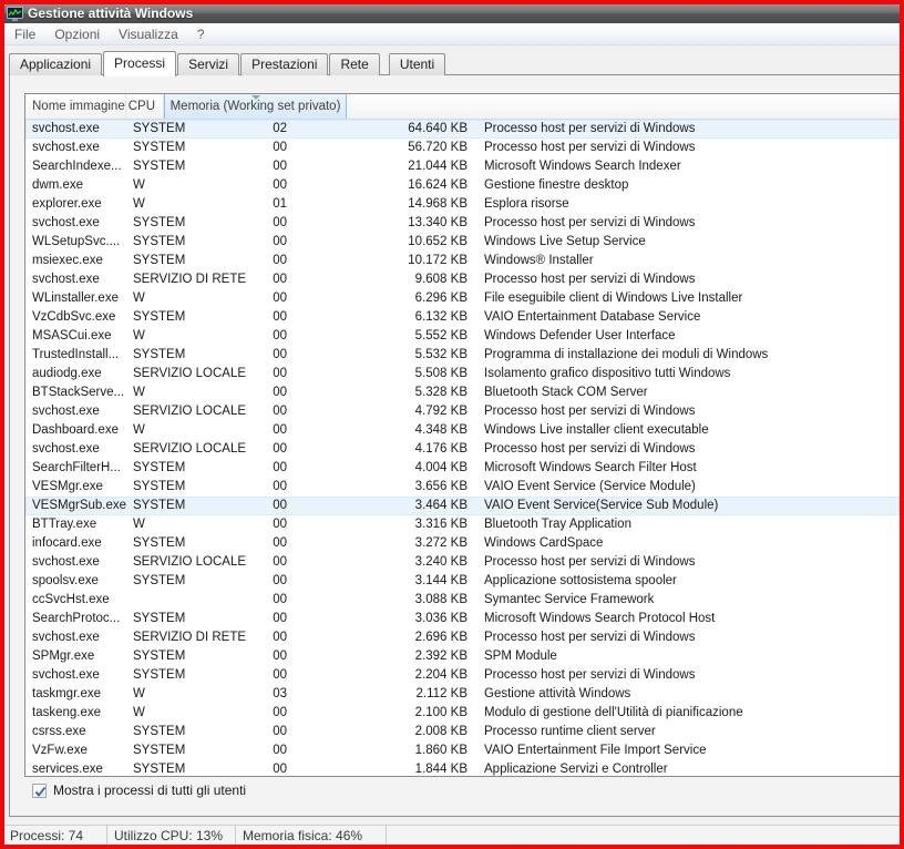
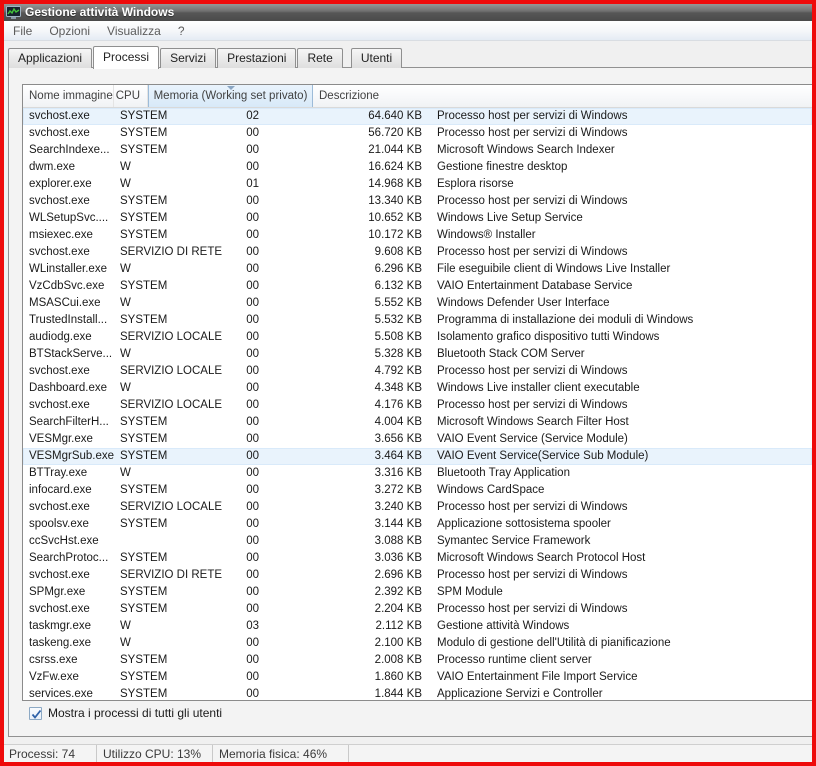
  Gestione attività Windows
  File
  Opzioni
  Visualizza
  ?
  Applicazioni
  Processi
  Servizi
  Prestazioni
  Rete
  Utenti
  Nome immagine
  CPU
  Memoria (Working set privato)
+ Descrizione
  svchost.exe
  SYSTEM
  02
  64.640 KB
  Processo host per servizi di Windows
  svchost.exe
  SYSTEM
  00
  56.720 KB
  Processo host per servizi di Windows
  SearchIndexe...
  SYSTEM
  00
  21.044 KB
  Microsoft Windows Search Indexer
  dwm.exe
  W
  00
  16.624 KB
  Gestione finestre desktop
  explorer.exe
  W
  01
  14.968 KB
  Esplora risorse
  svchost.exe
  SYSTEM
  00
  13.340 KB
  Processo host per servizi di Windows
  WLSetupSvc....
  SYSTEM
  00
  10.652 KB
  Windows Live Setup Service
  msiexec.exe
  SYSTEM
  00
  10.172 KB
  Windows® Installer
  svchost.exe
  SERVIZIO DI RETE
  00
  9.608 KB
  Processo host per servizi di Windows
  WLinstaller.exe
  W
  00
  6.296 KB
  File eseguibile client di Windows Live Installer
  VzCdbSvc.exe
  SYSTEM
  00
  6.132 KB
  VAIO Entertainment Database Service
  MSASCui.exe
  W
  00
  5.552 KB
  Windows Defender User Interface
  TrustedInstall...
  SYSTEM
  00
  5.532 KB
  Programma di installazione dei moduli di Windows
  audiodg.exe
  SERVIZIO LOCALE
  00
  5.508 KB
  Isolamento grafico dispositivo tutti Windows
  BTStackServe...
  W
  00
  5.328 KB
  Bluetooth Stack COM Server
  svchost.exe
  SERVIZIO LOCALE
  00
  4.792 KB
  Processo host per servizi di Windows
  Dashboard.exe
  W
  00
  4.348 KB
  Windows Live installer client executable
  svchost.exe
  SERVIZIO LOCALE
  00
  4.176 KB
  Processo host per servizi di Windows
  SearchFilterH...
  SYSTEM
  00
  4.004 KB
  Microsoft Windows Search Filter Host
  VESMgr.exe
  SYSTEM
  00
  3.656 KB
  VAIO Event Service (Service Module)
  VESMgrSub.exe
  SYSTEM
  00
  3.464 KB
  VAIO Event Service(Service Sub Module)
  BTTray.exe
  W
  00
  3.316 KB
  Bluetooth Tray Application
  infocard.exe
  SYSTEM
  00
  3.272 KB
  Windows CardSpace
  svchost.exe
  SERVIZIO LOCALE
  00
  3.240 KB
  Processo host per servizi di Windows
  spoolsv.exe
  SYSTEM
  00
  3.144 KB
  Applicazione sottosistema spooler
  ccSvcHst.exe
  00
  3.088 KB
  Symantec Service Framework
  SearchProtoc...
  SYSTEM
  00
  3.036 KB
  Microsoft Windows Search Protocol Host
  svchost.exe
  SERVIZIO DI RETE
  00
  2.696 KB
  Processo host per servizi di Windows
  SPMgr.exe
  SYSTEM
  00
  2.392 KB
  SPM Module
  svchost.exe
  SYSTEM
  00
  2.204 KB
  Processo host per servizi di Windows
  taskmgr.exe
  W
  03
  2.112 KB
  Gestione attività Windows
  taskeng.exe
  W
  00
  2.100 KB
  Modulo di gestione dell'Utilità di pianificazione
  csrss.exe
  SYSTEM
  00
  2.008 KB
  Processo runtime client server
  VzFw.exe
  SYSTEM
  00
  1.860 KB
  VAIO Entertainment File Import Service
  services.exe
  SYSTEM
  00
  1.844 KB
  Applicazione Servizi e Controller
  Mostra i processi di tutti gli utenti
  Processi: 74
  Utilizzo CPU: 13%
  Memoria fisica: 46%
